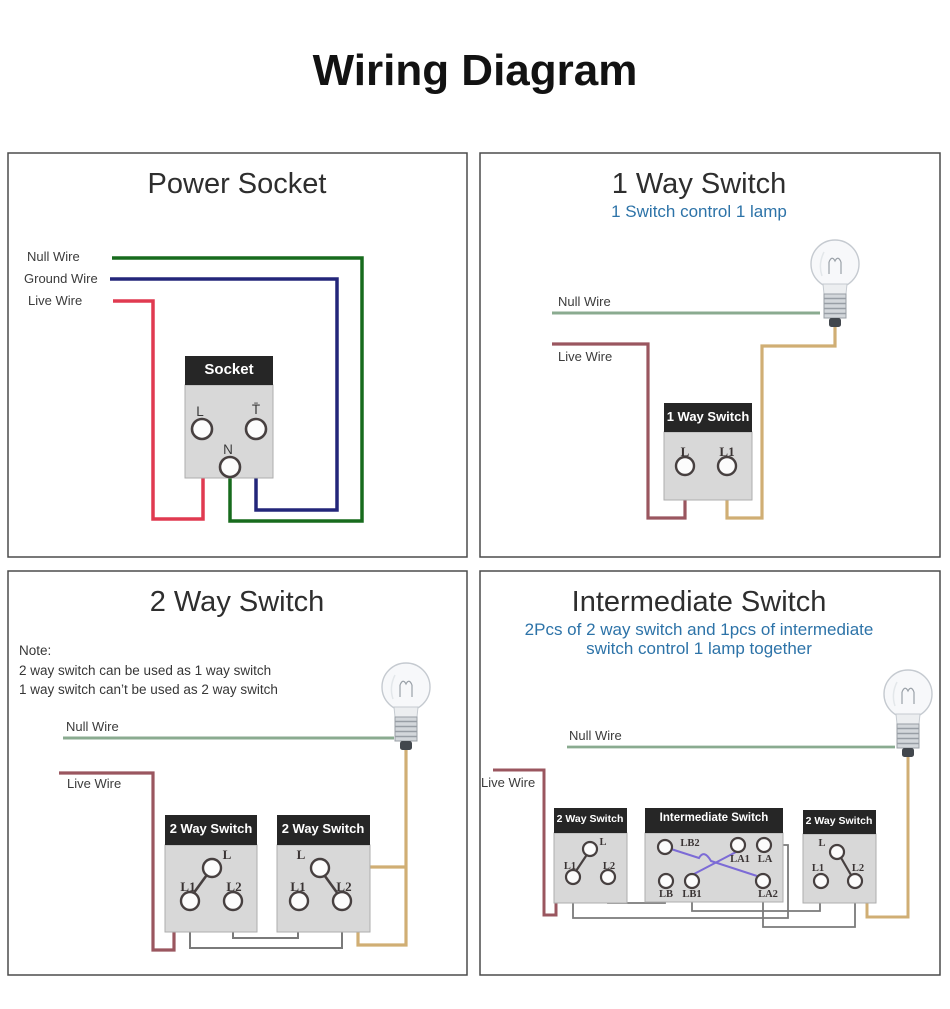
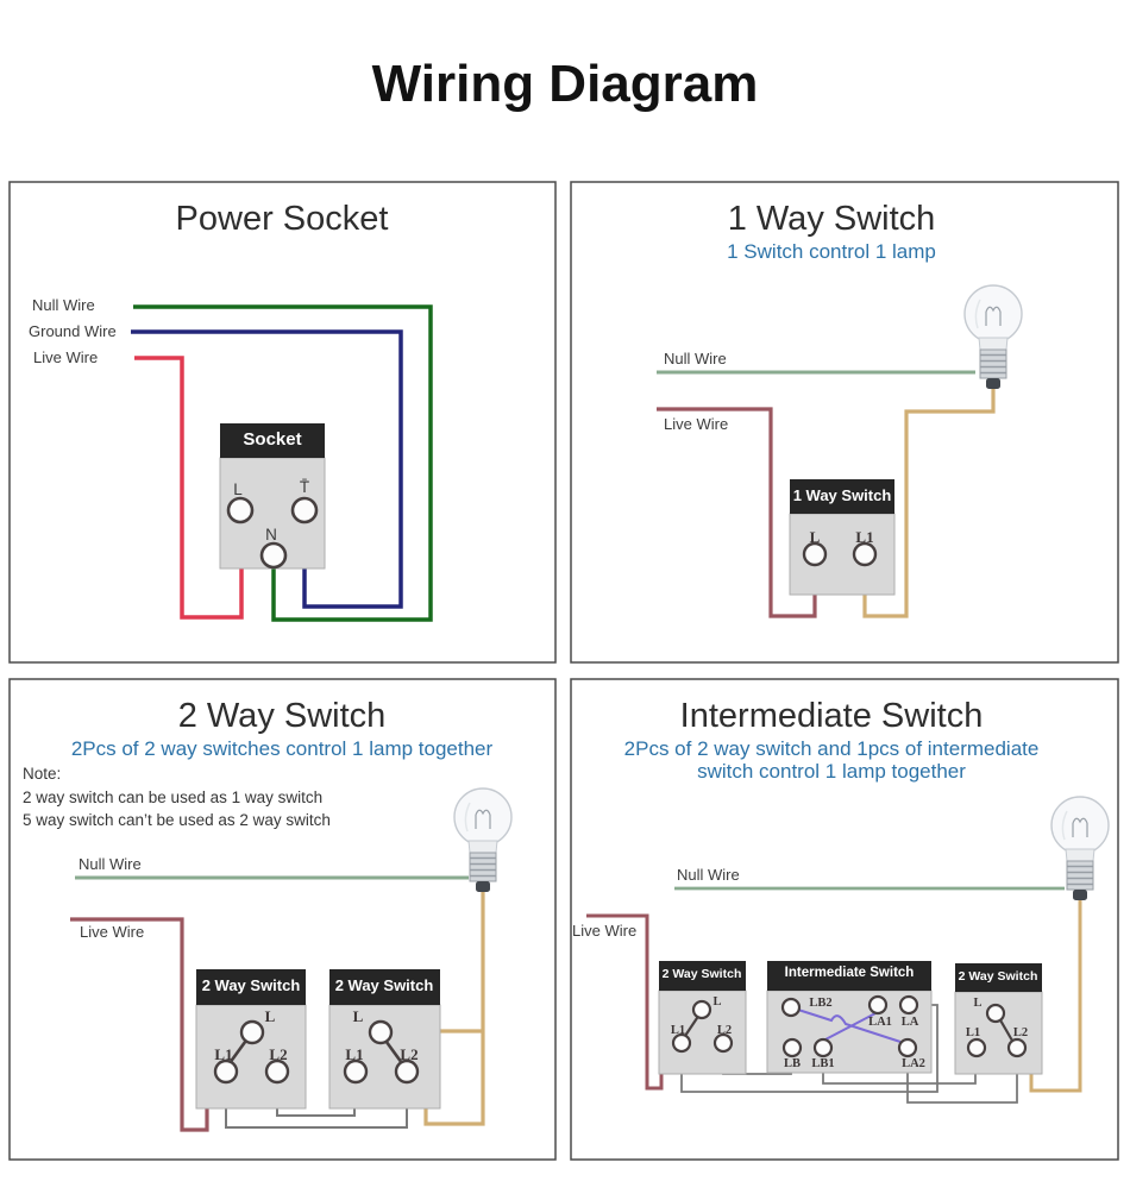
  Wiring Diagram
  Power Socket
  Null Wire
  Ground Wire
  Live Wire
  Socket
  L
  T̄
  N
  1 Way Switch
  1 Switch control 1 lamp
  Null Wire
  Live Wire
  1 Way Switch
  L
  L1
  2 Way Switch
+ 2Pcs of 2 way switches control 1 lamp together
  Note:
  2 way switch can be used as 1 way switch
- 1 way switch can’t be used as 2 way switch
+ 5 way switch can’t be used as 2 way switch
  Null Wire
  Live Wire
  2 Way Switch
  2 Way Switch
  L
  L1
  L2
  L
  L1
  L2
  Intermediate Switch
  2Pcs of 2 way switch and 1pcs of intermediate
  switch control 1 lamp together
  Null Wire
  Live Wire
  2 Way Switch
  Intermediate Switch
  2 Way Switch
  L
  L1
  L2
  LB2
  LA1
  LA
  LB
  LB1
  LA2
  L
  L1
  L2
